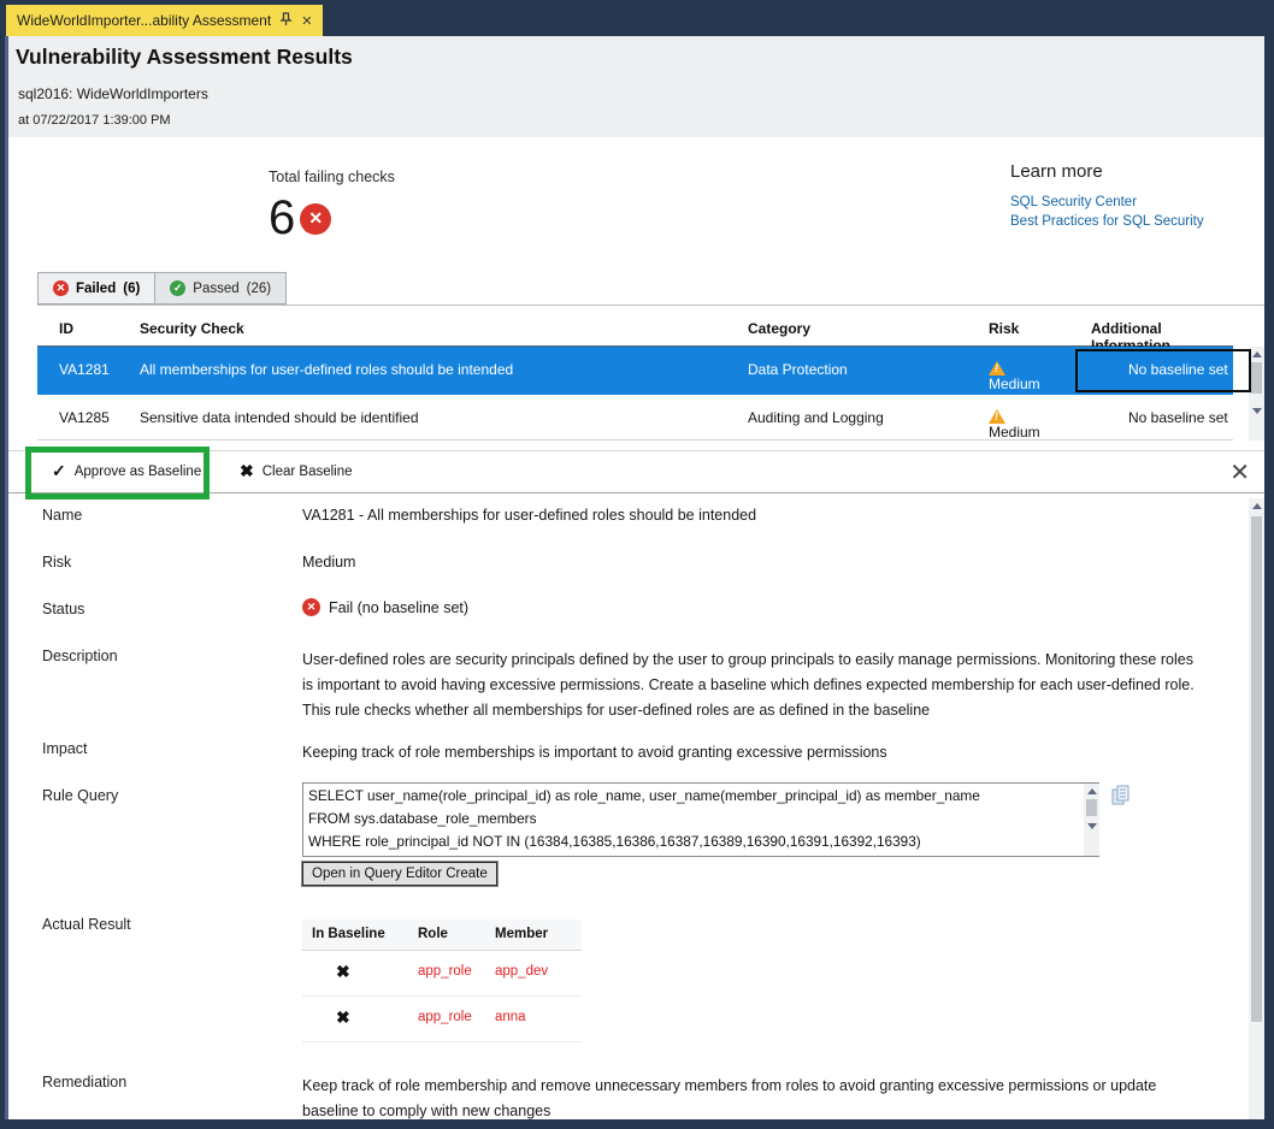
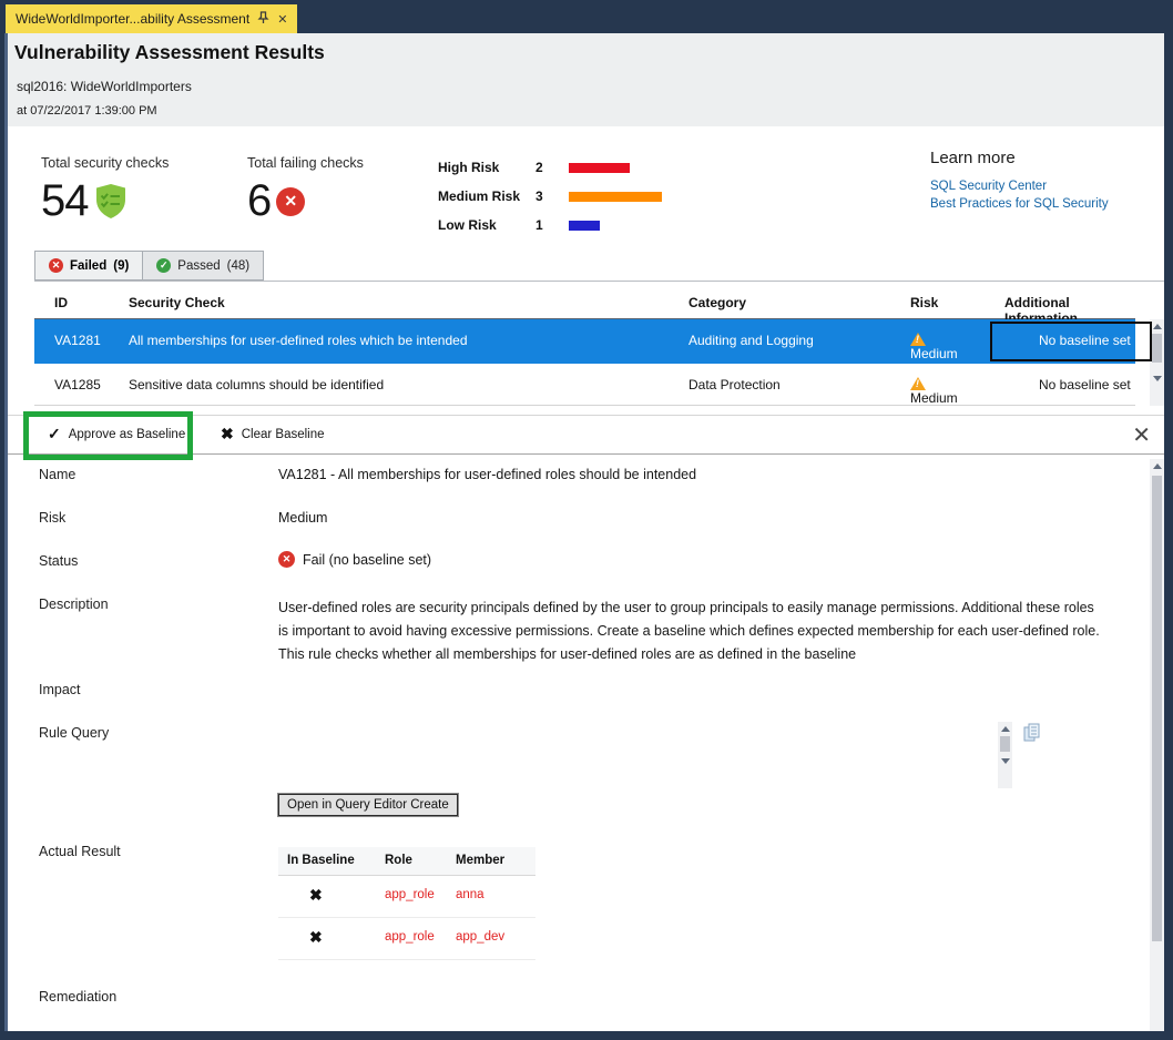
  WideWorldImporter...ability Assessment
  ✕
  Vulnerability Assessment Results
  sql2016: WideWorldImporters
  at 07/22/2017 1:39:00 PM
+ Total security checks
+ 54
  Total failing checks
  6
  ✕
+ High Risk
+ 2
+ Medium Risk
+ 3
+ Low Risk
+ 1
  Learn more
  SQL Security Center
  Best Practices for SQL Security
  ✕
  Failed
- (6)
+ (9)
  ✓
  Passed
- (26)
+ (48)
  ID
  Security Check
  Category
  Risk
  Additional Information
  VA1281
- All memberships for user-defined roles should be intended
+ All memberships for user-defined roles which be intended
- Data Protection
+ Auditing and Logging
  Medium
  No baseline set
  VA1285
- Sensitive data intended should be identified
+ Sensitive data columns should be identified
- Auditing and Logging
+ Data Protection
  Medium
  No baseline set
  ✓
  Approve as Baseline
  ✖
  Clear Baseline
  ✕
  Name
  VA1281 - All memberships for user-defined roles should be intended
  Risk
  Medium
  Status
  ✕
  Fail (no baseline set)
  Description
- User-defined roles are security principals defined by the user to group principals to easily manage permissions. Monitoring these roles is important to avoid having excessive permissions. Create a baseline which defines expected membership for each user-defined role. This rule checks whether all memberships for user-defined roles are as defined in the baseline
+ User-defined roles are security principals defined by the user to group principals to easily manage permissions. Additional these roles is important to avoid having excessive permissions. Create a baseline which defines expected membership for each user-defined role. This rule checks whether all memberships for user-defined roles are as defined in the baseline
  Impact
- Keeping track of role memberships is important to avoid granting excessive permissions
  Rule Query
- SELECT user_name(role_principal_id) as role_name, user_name(member_principal_id) as member_name
- FROM sys.database_role_members
- WHERE role_principal_id NOT IN (16384,16385,16386,16387,16389,16390,16391,16392,16393)
  Open in Query Editor Create
  Actual Result
  In Baseline
  Role
  Member
  ✖
  app_role
- app_dev
+ anna
  ✖
  app_role
- anna
+ app_dev
  Remediation
- Keep track of role membership and remove unnecessary members from roles to avoid granting excessive permissions or update baseline to comply with new changes
